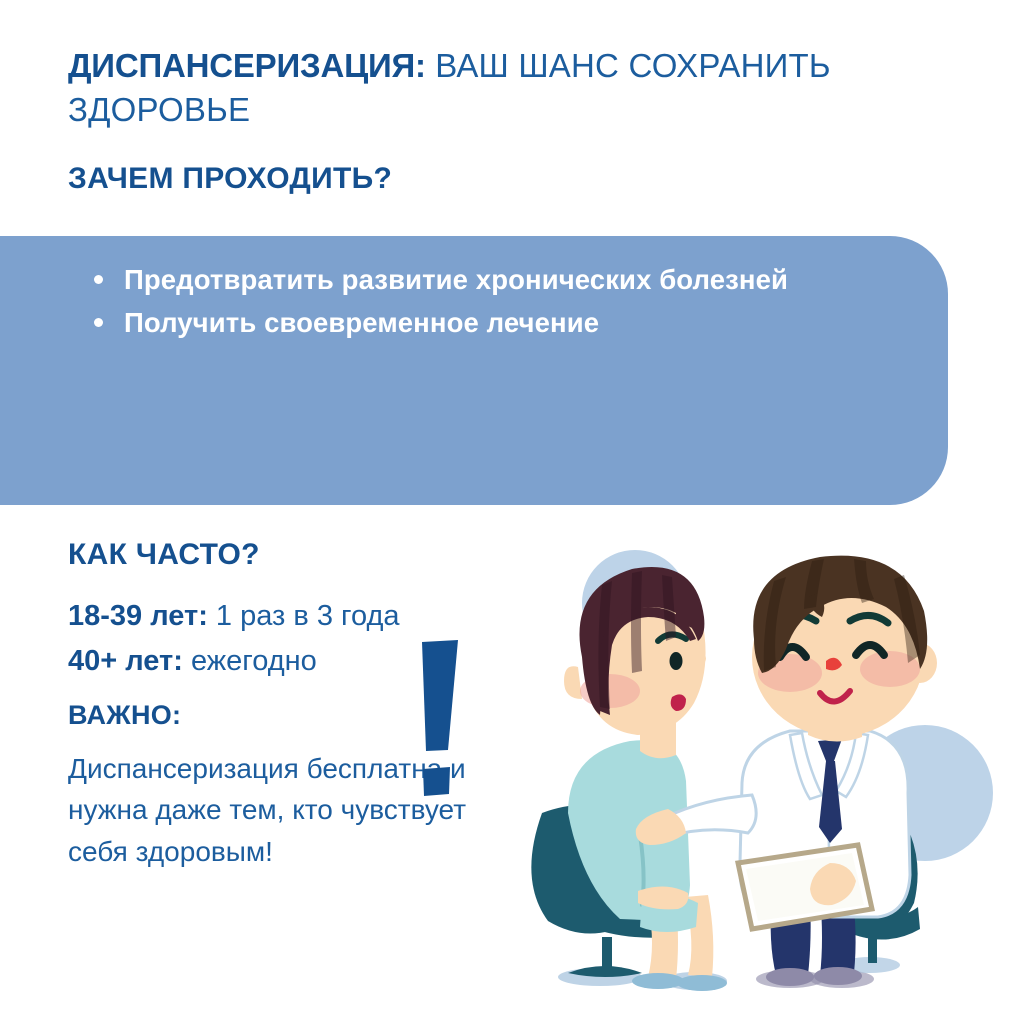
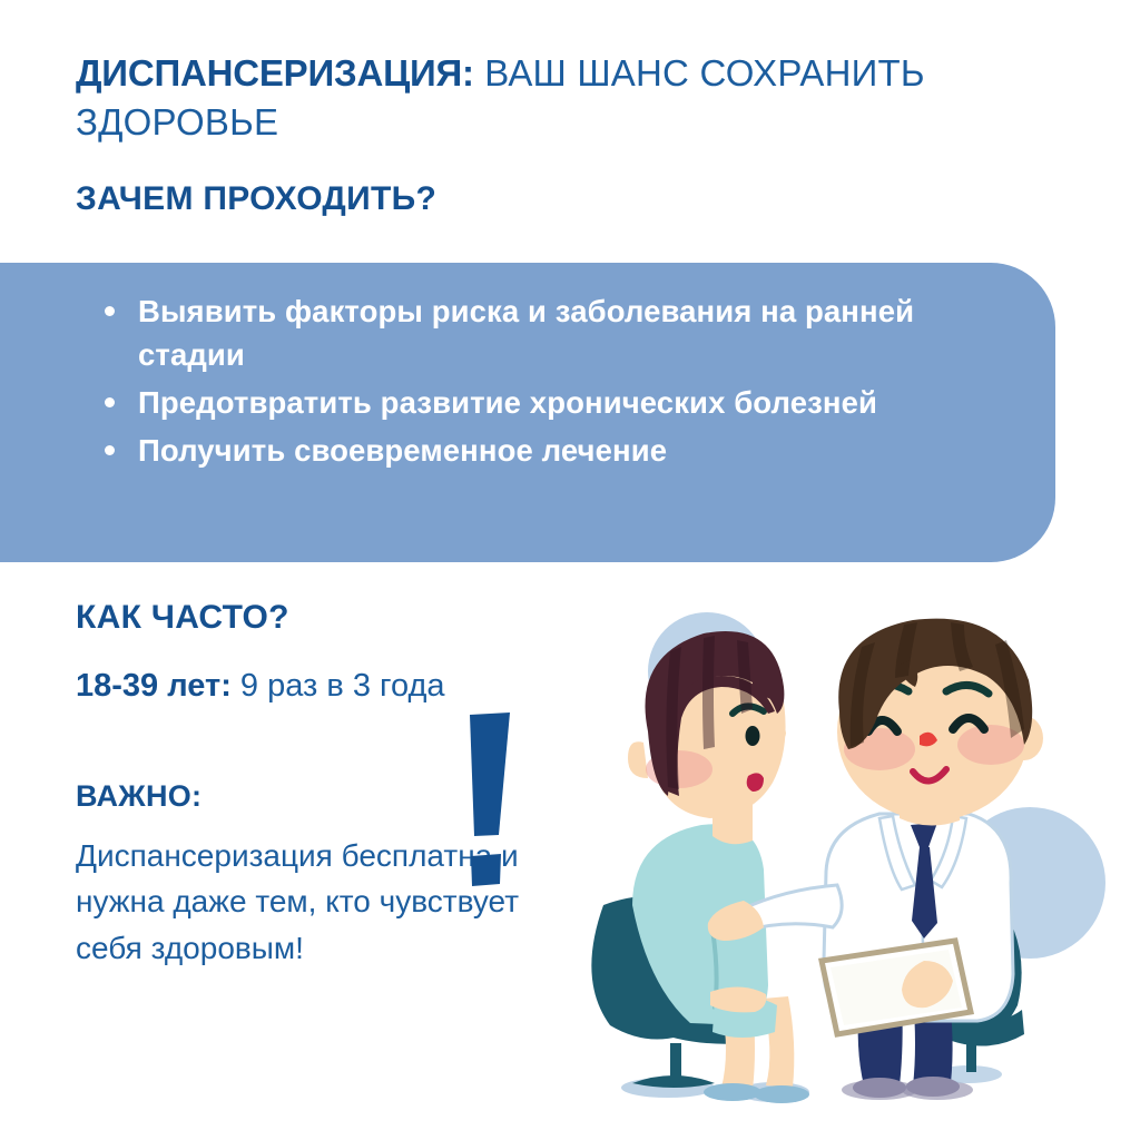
  ДИСПАНСЕРИЗАЦИЯ: ВАШ ШАНС СОХРАНИТЬ ЗДОРОВЬЕ
  ЗАЧЕМ ПРОХОДИТЬ?
+ Выявить факторы риска и заболевания на ранней стадии
  Предотвратить развитие хронических болезней
  Получить своевременное лечение
  КАК ЧАСТО?
- 18-39 лет: 1 раз в 3 года
+ 18-39 лет: 9 раз в 3 года
- 40+ лет: ежегодно
  ВАЖНО:
  Диспансеризация бесплатн и нужна даже тем, кто чувствует себя здоровым!
